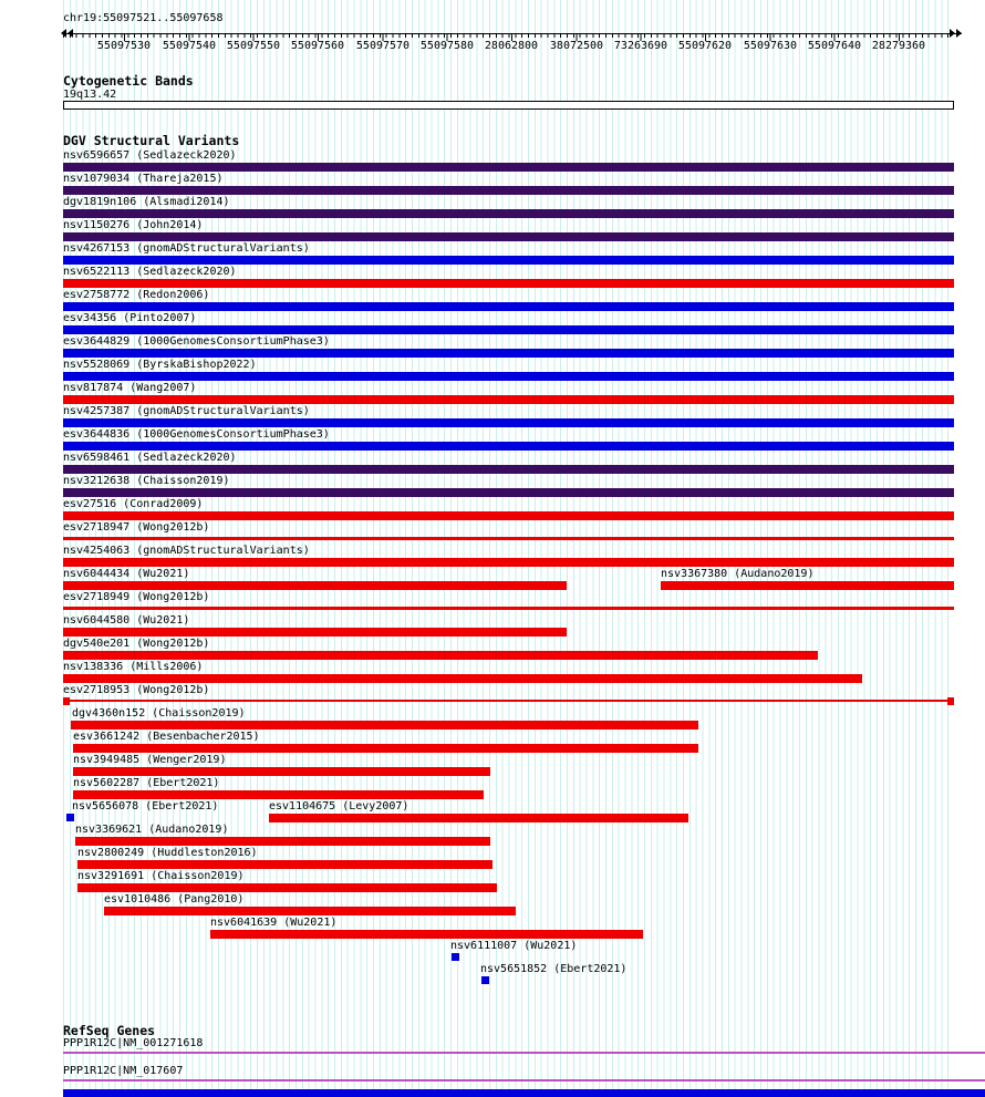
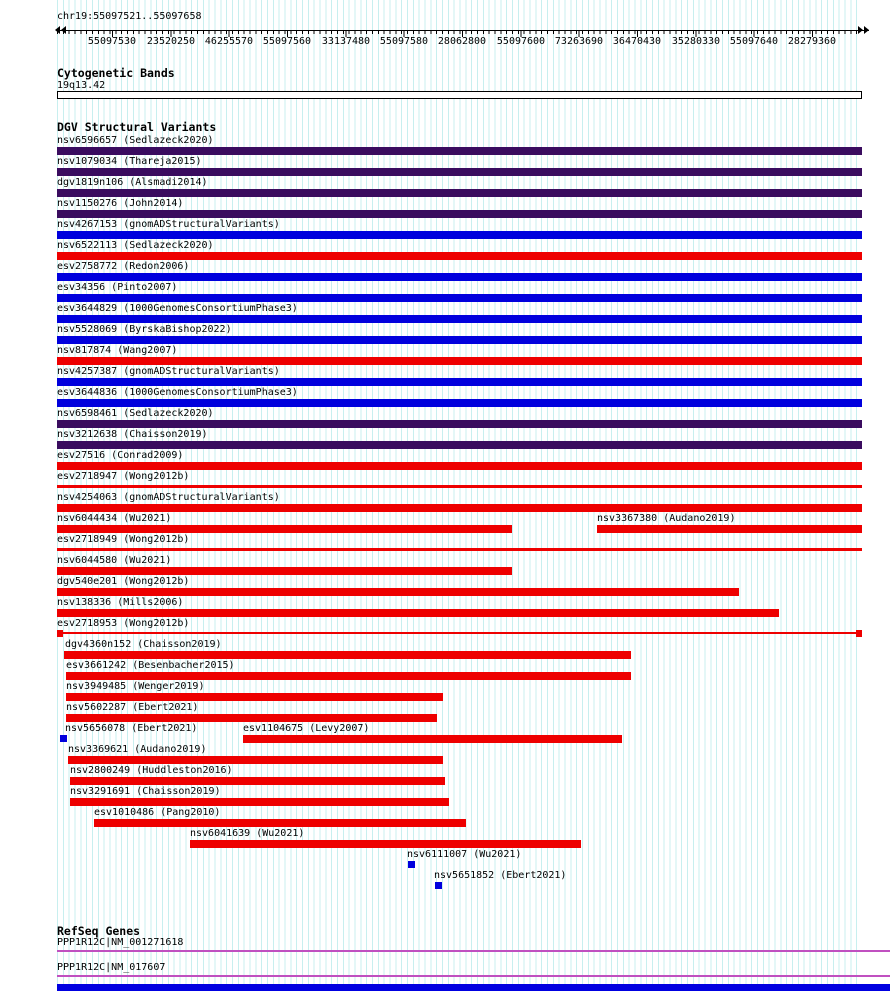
  chr19:55097521..55097658
  55097530
- 55097540
+ 23520250
- 55097550
+ 46255570
  55097560
- 55097570
+ 33137480
  55097580
  28062800
- 38072500
+ 55097600
  73263690
- 55097620
+ 36470430
- 55097630
+ 35280330
  55097640
  28279360
  Cytogenetic Bands
  19q13.42
  DGV Structural Variants
  nsv6596657 (Sedlazeck2020)
  nsv1079034 (Thareja2015)
  dgv1819n106 (Alsmadi2014)
  nsv1150276 (John2014)
  nsv4267153 (gnomADStructuralVariants)
  nsv6522113 (Sedlazeck2020)
  esv2758772 (Redon2006)
  esv34356 (Pinto2007)
  esv3644829 (1000GenomesConsortiumPhase3)
  nsv5528069 (ByrskaBishop2022)
  nsv817874 (Wang2007)
  nsv4257387 (gnomADStructuralVariants)
  esv3644836 (1000GenomesConsortiumPhase3)
  nsv6598461 (Sedlazeck2020)
  nsv3212638 (Chaisson2019)
  esv27516 (Conrad2009)
  esv2718947 (Wong2012b)
  nsv4254063 (gnomADStructuralVariants)
  nsv6044434 (Wu2021)
  nsv3367380 (Audano2019)
  esv2718949 (Wong2012b)
  nsv6044580 (Wu2021)
  dgv540e201 (Wong2012b)
  nsv138336 (Mills2006)
  esv2718953 (Wong2012b)
  dgv4360n152 (Chaisson2019)
  esv3661242 (Besenbacher2015)
  nsv3949485 (Wenger2019)
  nsv5602287 (Ebert2021)
  nsv5656078 (Ebert2021)
  esv1104675 (Levy2007)
  nsv3369621 (Audano2019)
  nsv2800249 (Huddleston2016)
  nsv3291691 (Chaisson2019)
  esv1010486 (Pang2010)
  nsv6041639 (Wu2021)
  nsv6111007 (Wu2021)
  nsv5651852 (Ebert2021)
  RefSeq Genes
  PPP1R12C|NM_001271618
  PPP1R12C|NM_017607
